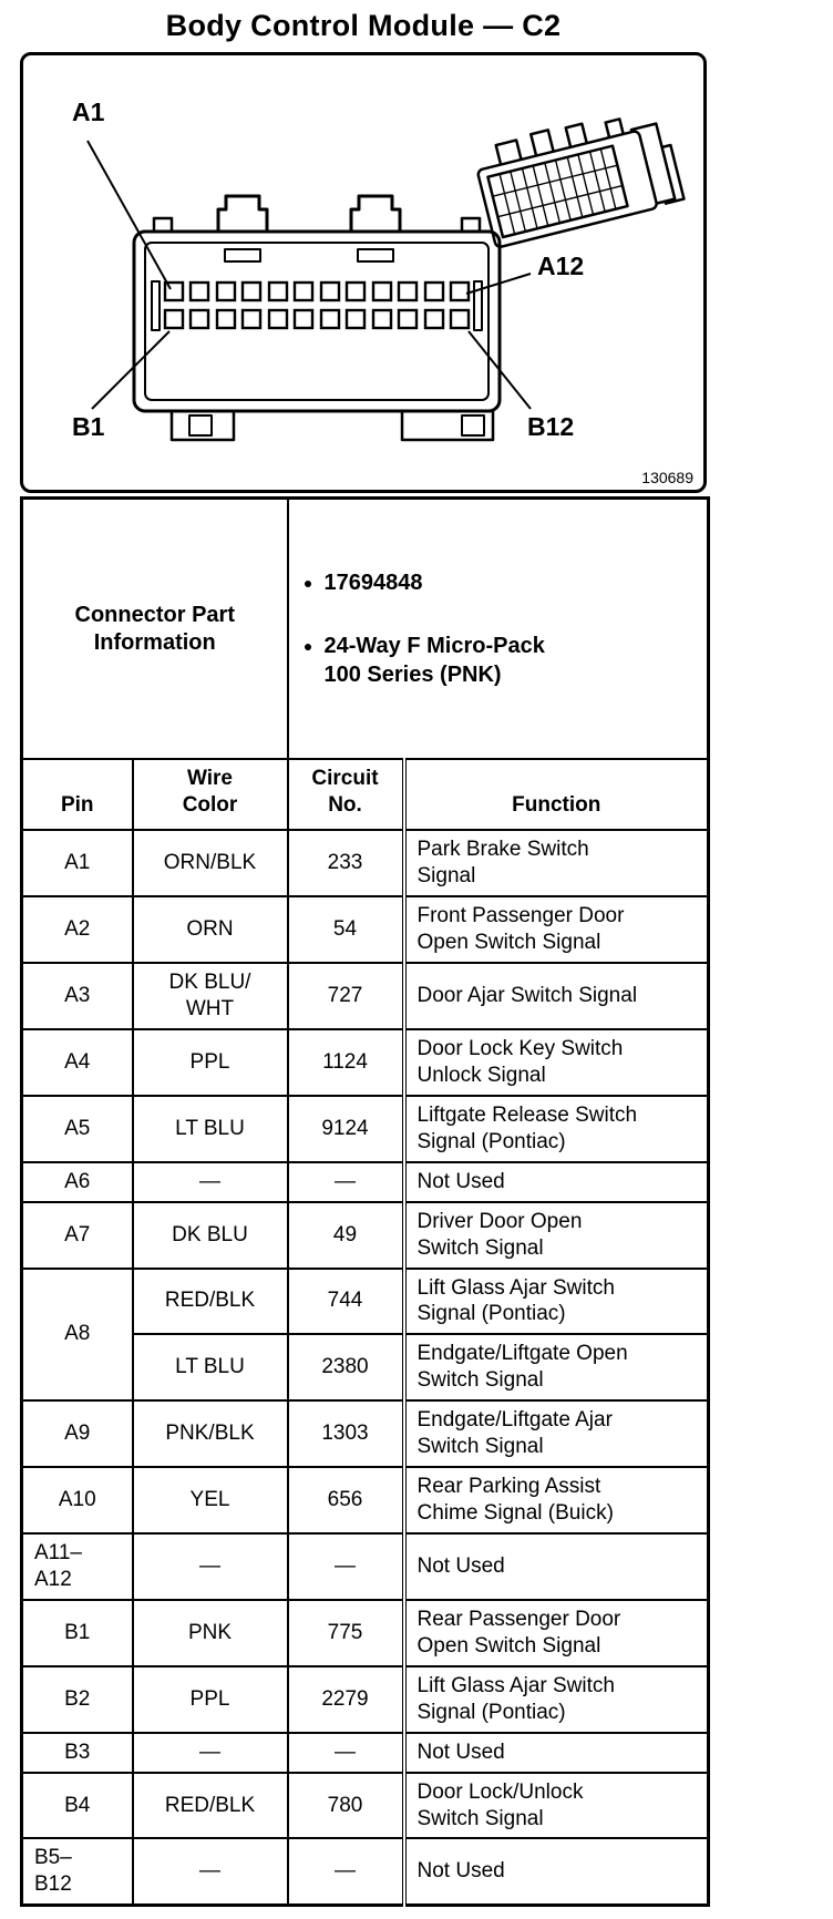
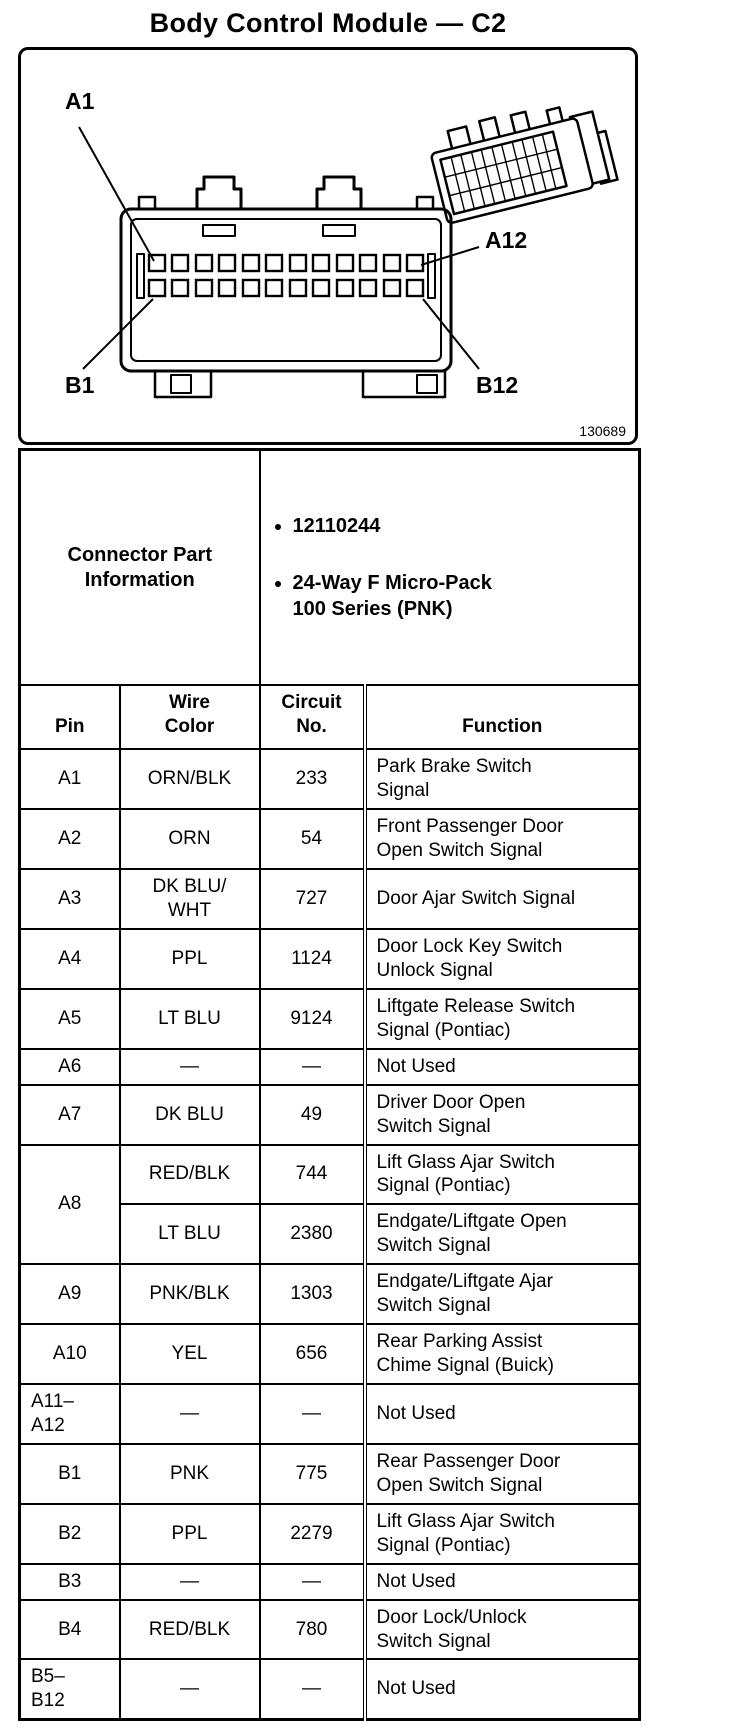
  Body Control Module — C2
  A1
  A12
  B1
  B12
  130689
- Connector Part Information	17694848 24-Way F Micro-Pack 100 Series (PNK)
+ Connector Part Information	12110244 24-Way F Micro-Pack 100 Series (PNK)
  Pin	Wire Color	Circuit No.	Function
  A1	ORN/BLK	233	Park Brake Switch Signal
  A2	ORN	54	Front Passenger Door Open Switch Signal
  A3	DK BLU/ WHT	727	Door Ajar Switch Signal
  A4	PPL	1124	Door Lock Key Switch Unlock Signal
  A5	LT BLU	9124	Liftgate Release Switch Signal (Pontiac)
  A6	—	—	Not Used
  A7	DK BLU	49	Driver Door Open Switch Signal
  A8	RED/BLK	744	Lift Glass Ajar Switch Signal (Pontiac)
  LT BLU	2380	Endgate/Liftgate Open Switch Signal
  A9	PNK/BLK	1303	Endgate/Liftgate Ajar Switch Signal
  A10	YEL	656	Rear Parking Assist Chime Signal (Buick)
  A11– A12	—	—	Not Used
  B1	PNK	775	Rear Passenger Door Open Switch Signal
  B2	PPL	2279	Lift Glass Ajar Switch Signal (Pontiac)
  B3	—	—	Not Used
  B4	RED/BLK	780	Door Lock/Unlock Switch Signal
  B5– B12	—	—	Not Used
